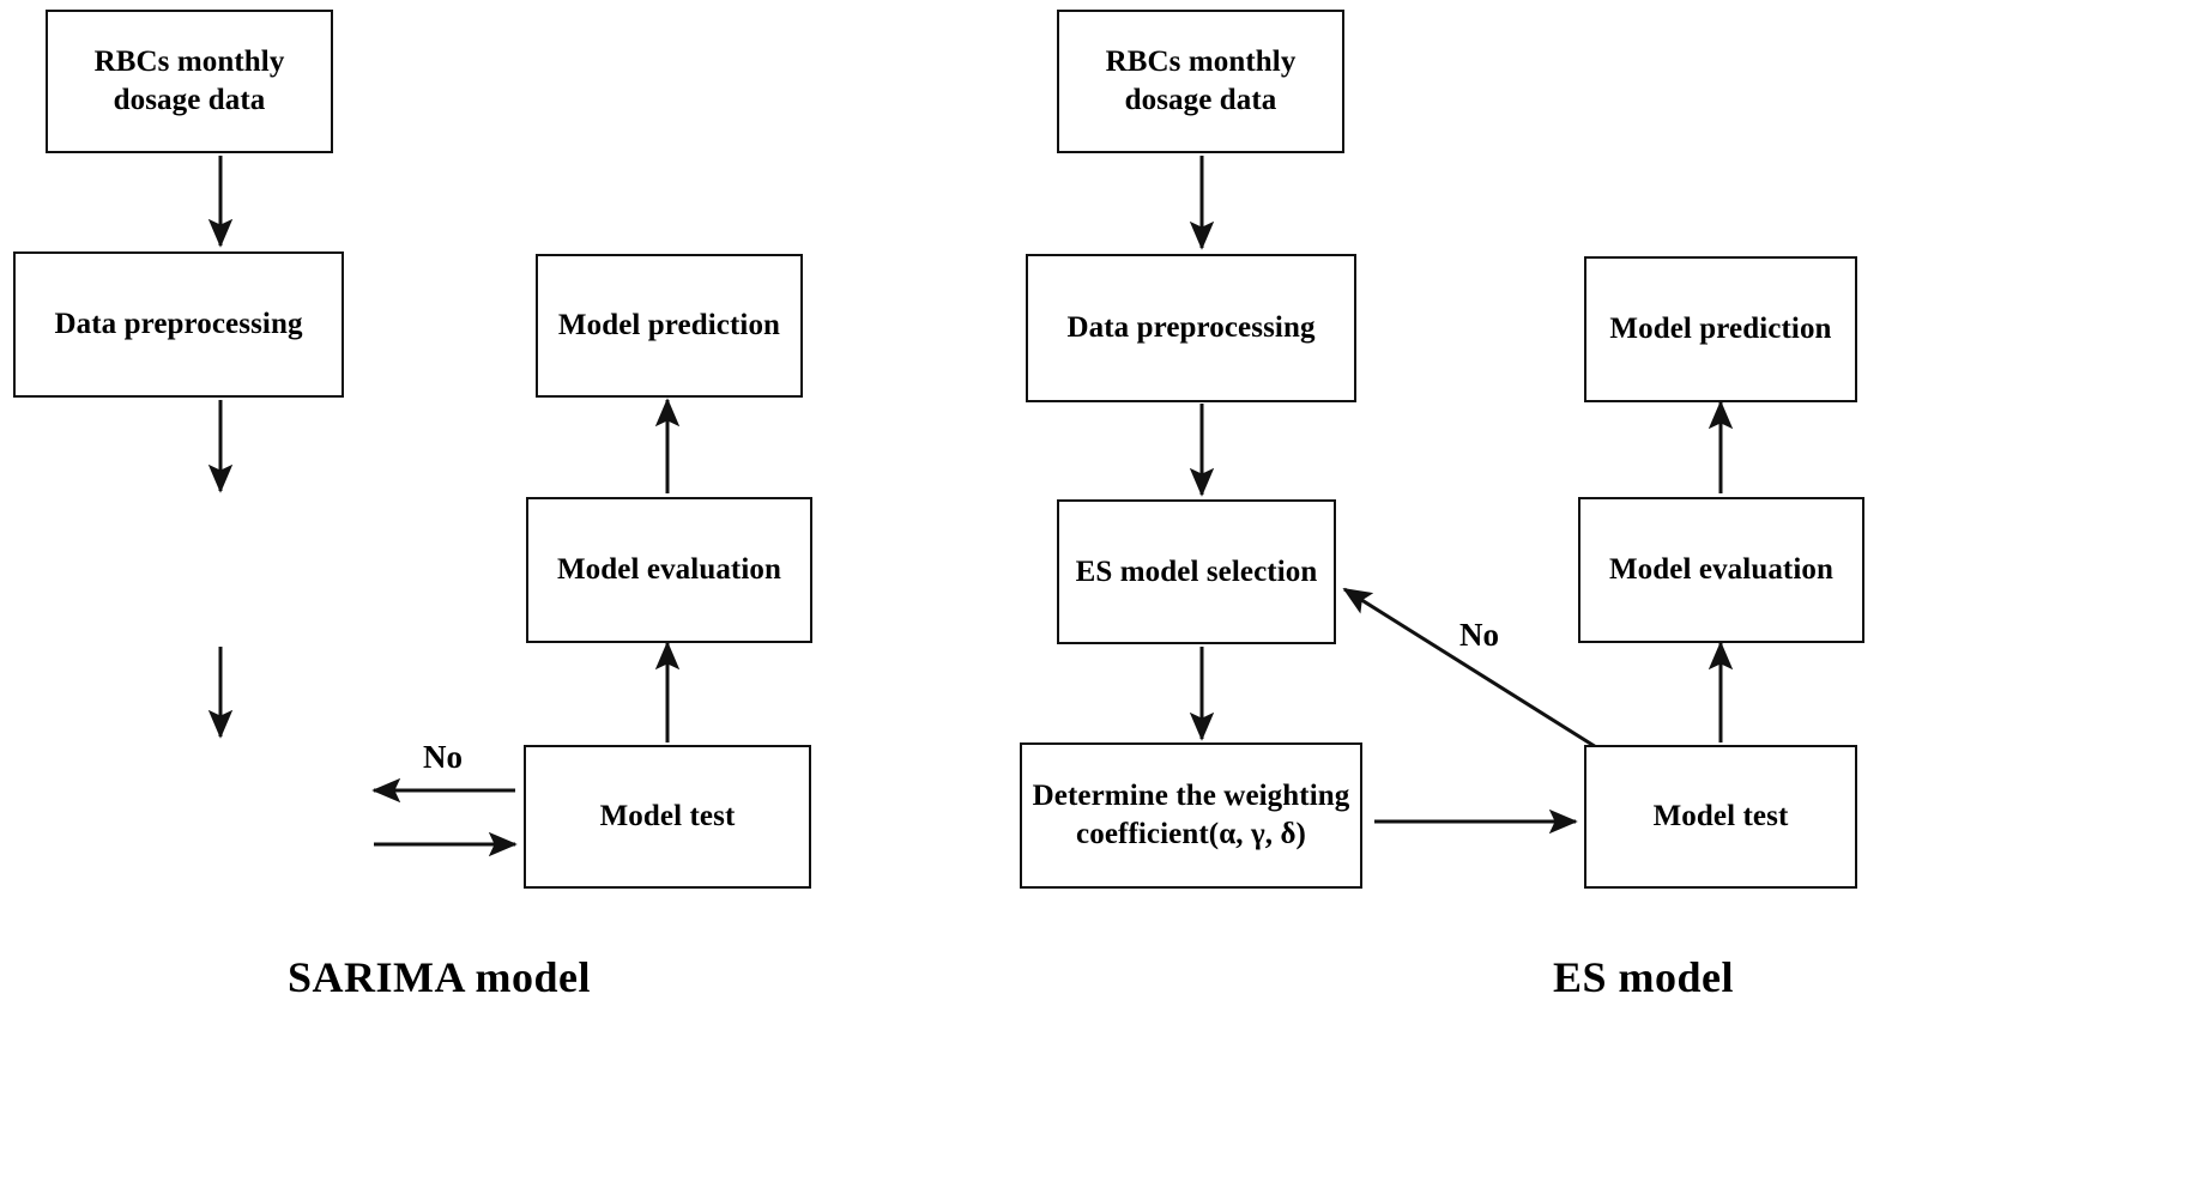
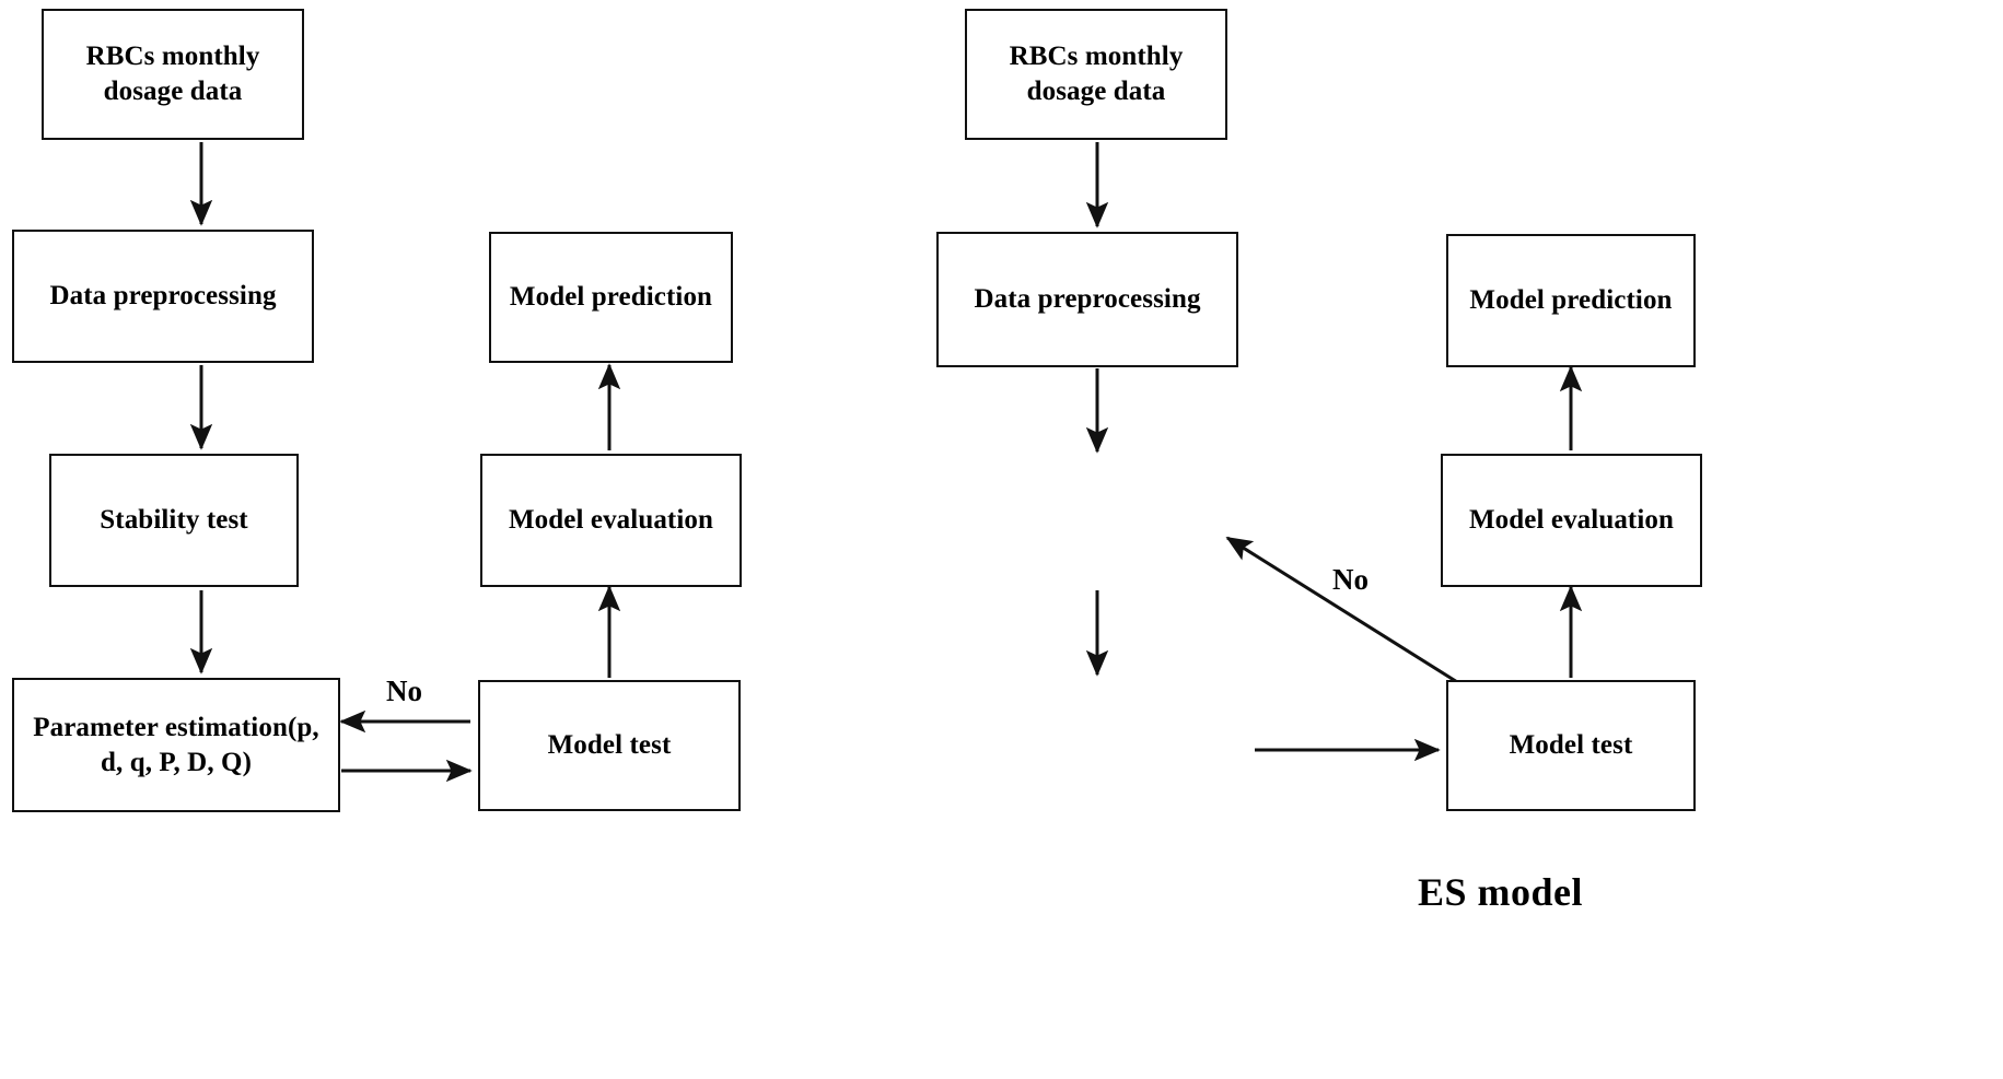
  RBCs monthly
  dosage data
  Data preprocessing
+ Stability test
+ Parameter estimation(p,
+ d, q, P, D, Q)
  Model test
  Model evaluation
  Model prediction
  No
- SARIMA model
  RBCs monthly
  dosage data
  Data preprocessing
- ES model selection
- Determine the weighting
- coefficient(α, γ, δ)
  Model test
  Model evaluation
  Model prediction
  No
  ES model
